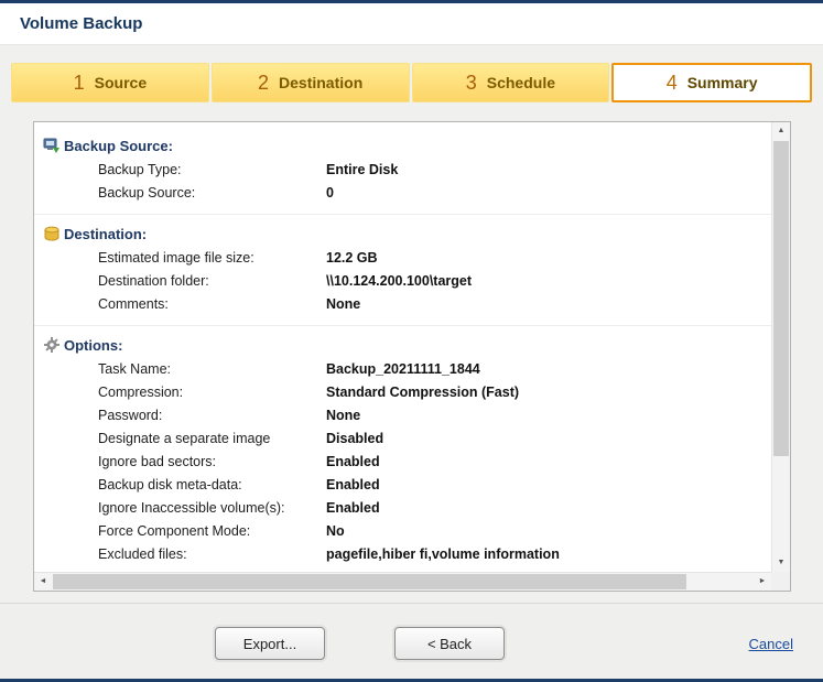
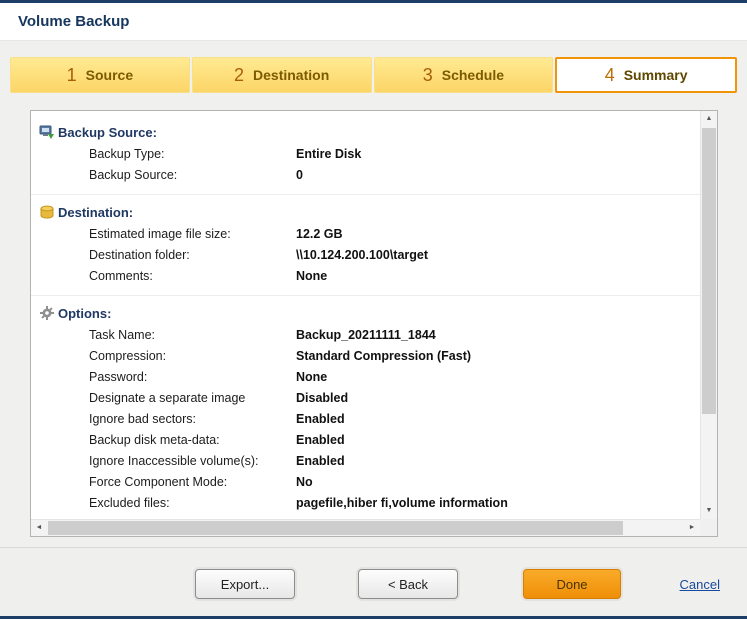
  Volume Backup
  1
  Source
  2
  Destination
  3
  Schedule
  4
  Summary
  Backup Source:
  Backup Type:
  Entire Disk
  Backup Source:
  0
  Destination:
  Estimated image file size:
  12.2 GB
  Destination folder:
  \\10.124.200.100\target
  Comments:
  None
  Options:
  Task Name:
  Backup_20211111_1844
  Compression:
  Standard Compression (Fast)
  Password:
  None
  Designate a separate image
  Disabled
  Ignore bad sectors:
  Enabled
  Backup disk meta-data:
  Enabled
  Ignore Inaccessible volume(s):
  Enabled
  Force Component Mode:
  No
  Excluded files:
  pagefile,hiber fi,volume information
  Export...
  < Back
+ Done
  Cancel
